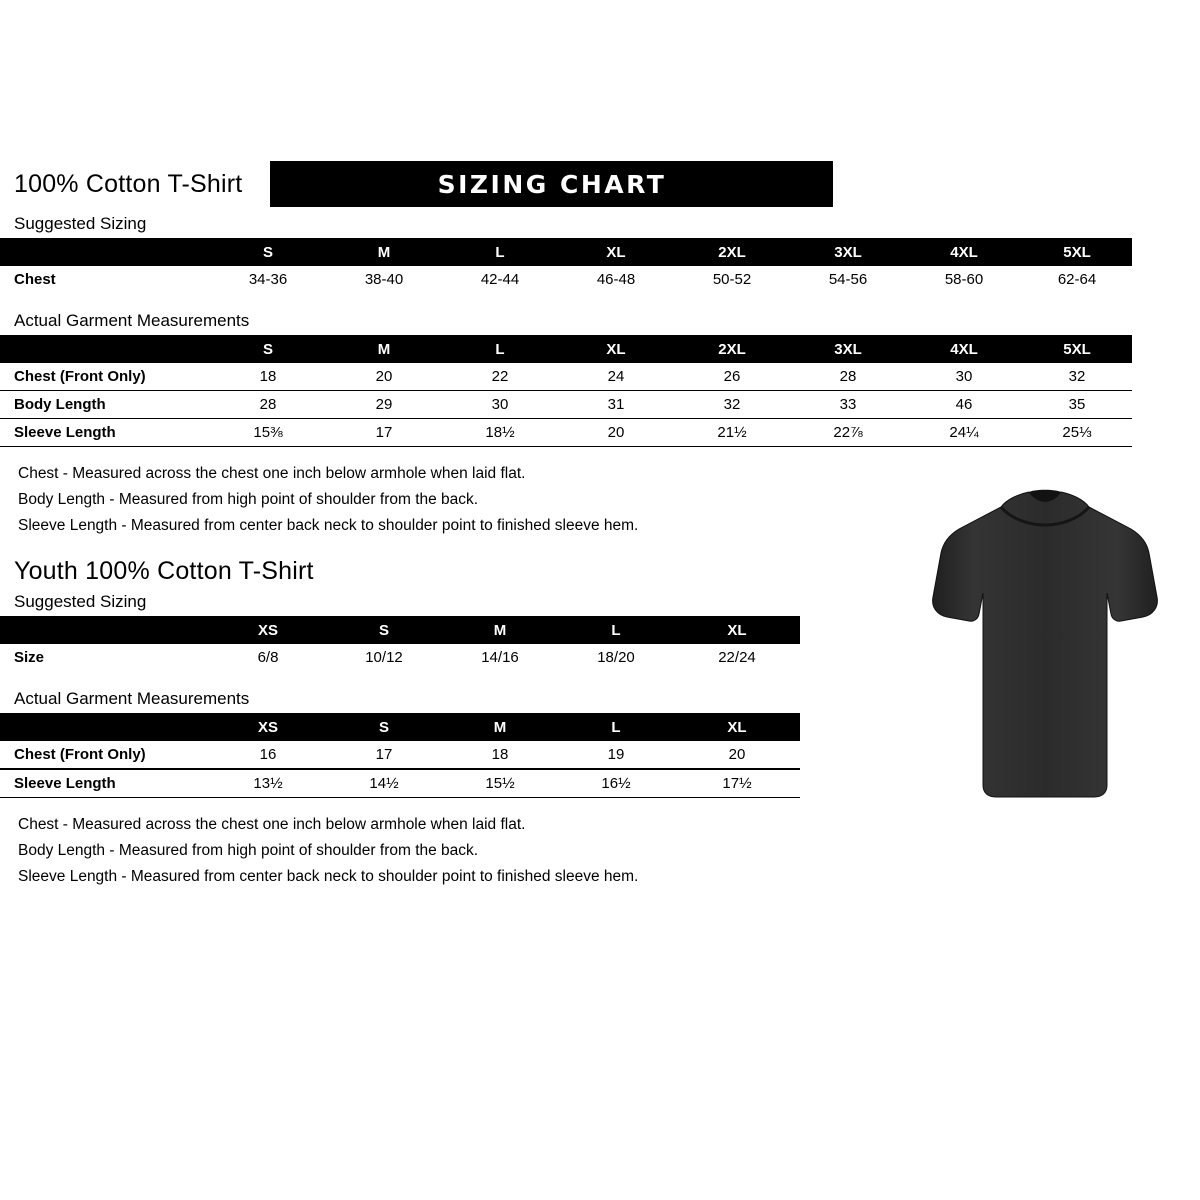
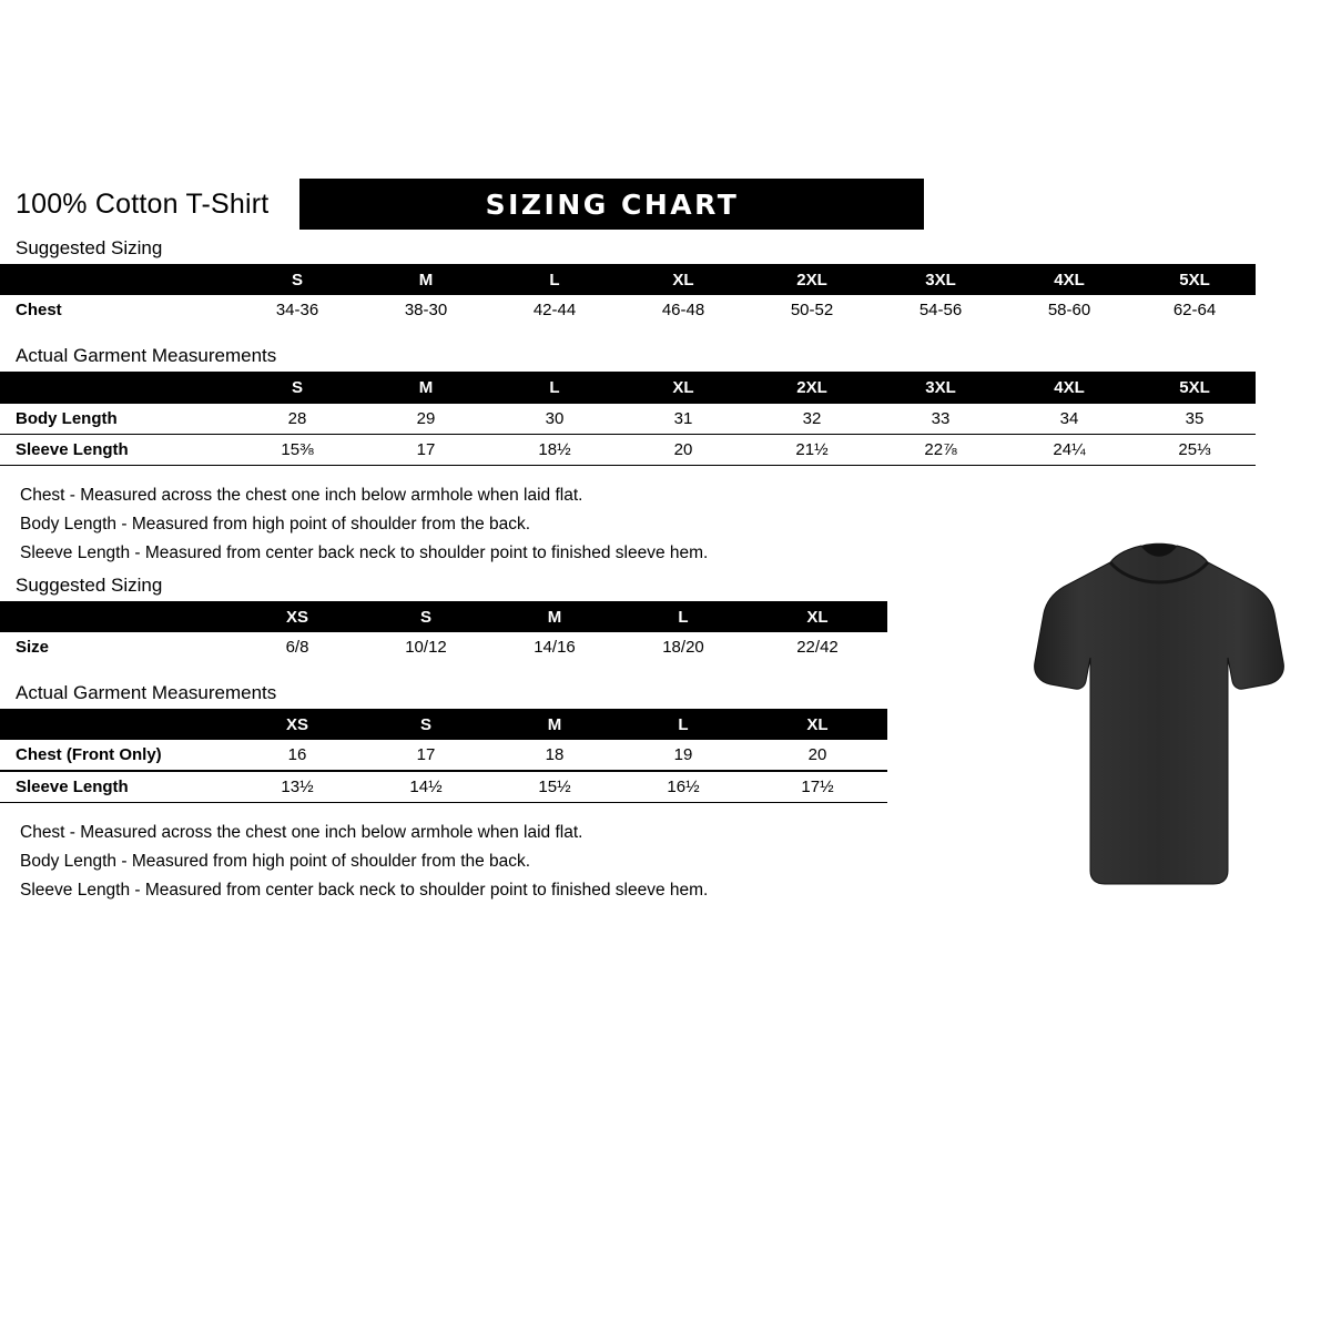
  100% Cotton T-Shirt
  SIZING CHART
  Suggested Sizing
  	S	M	L	XL	2XL	3XL	4XL	5XL
- Chest	34-36	38-40	42-44	46-48	50-52	54-56	58-60	62-64
+ Chest	34-36	38-30	42-44	46-48	50-52	54-56	58-60	62-64
  Actual Garment Measurements
  	S	M	L	XL	2XL	3XL	4XL	5XL
- Chest (Front Only)	18	20	22	24	26	28	30	32
- Body Length	28	29	30	31	32	33	46	35
+ Body Length	28	29	30	31	32	33	34	35
  Sleeve Length	15⅜	17	18½	20	21½	22⅞	24¼	25⅓
  Chest - Measured across the chest one inch below armhole when laid flat.
  Body Length - Measured from high point of shoulder from the back.
  Sleeve Length - Measured from center back neck to shoulder point to finished sleeve hem.
- Youth 100% Cotton T-Shirt
  Suggested Sizing
  	XS	S	M	L	XL
- Size	6/8	10/12	14/16	18/20	22/24
+ Size	6/8	10/12	14/16	18/20	22/42
  Actual Garment Measurements
  	XS	S	M	L	XL
  Chest (Front Only)	16	17	18	19	20
  Sleeve Length	13½	14½	15½	16½	17½
  Chest - Measured across the chest one inch below armhole when laid flat.
  Body Length - Measured from high point of shoulder from the back.
  Sleeve Length - Measured from center back neck to shoulder point to finished sleeve hem.
